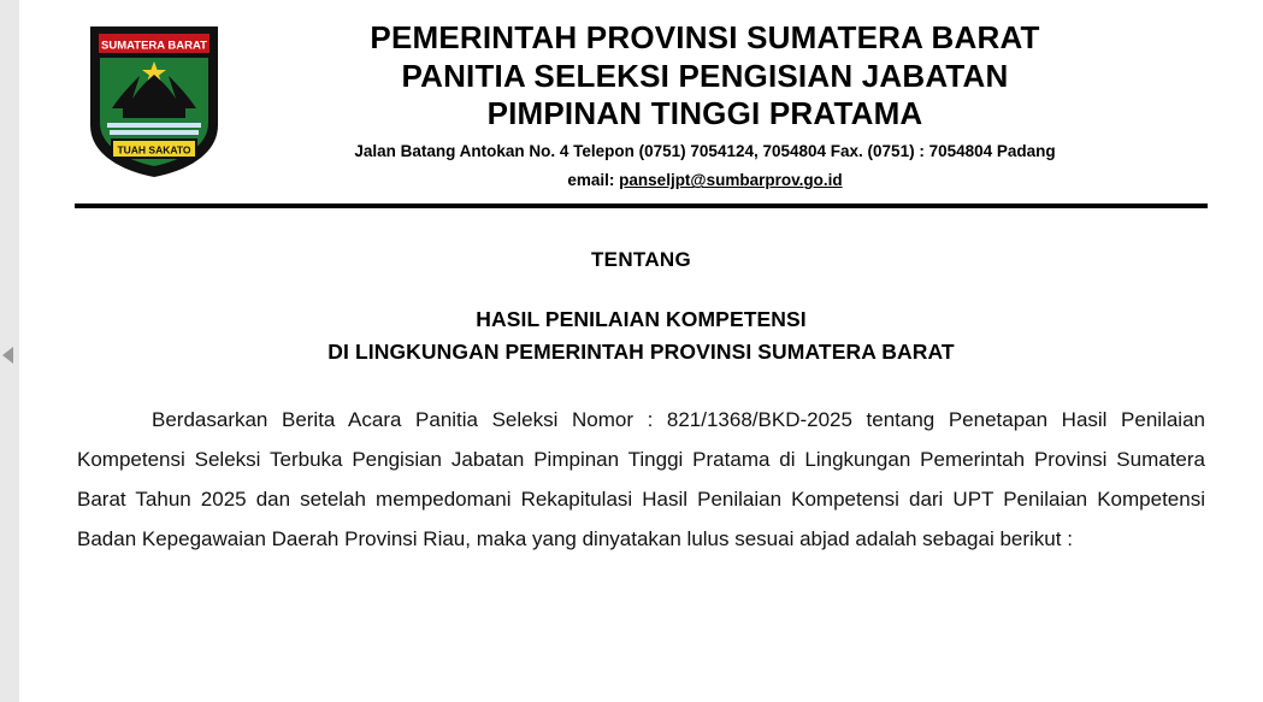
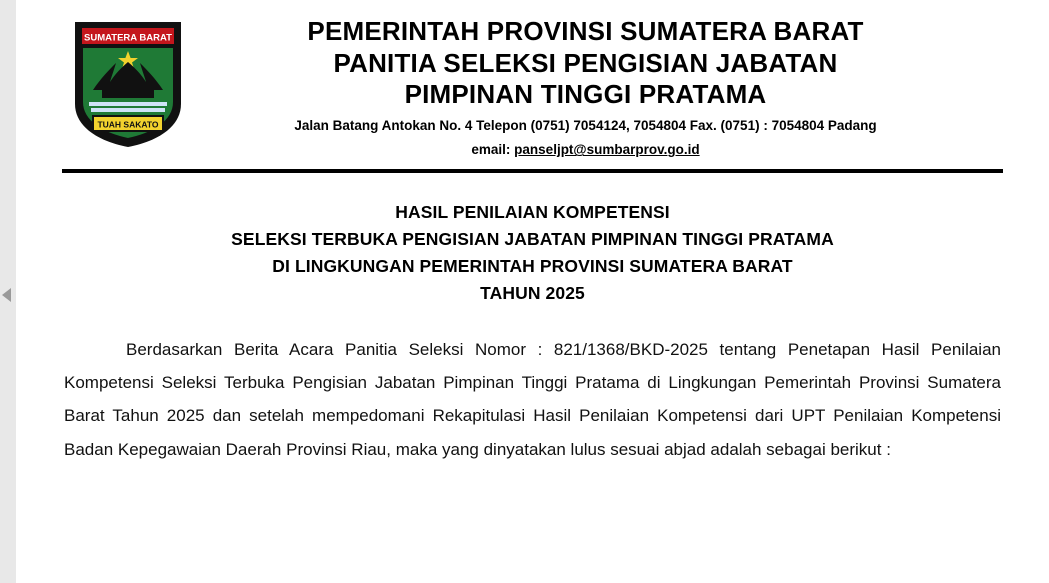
  SUMATERA BARAT
  TUAH SAKATO
  PEMERINTAH PROVINSI SUMATERA BARAT
  PANITIA SELEKSI PENGISIAN JABATAN
  PIMPINAN TINGGI PRATAMA
  Jalan Batang Antokan No. 4 Telepon (0751) 7054124, 7054804 Fax. (0751) : 7054804 Padang
  email: panseljpt@sumbarprov.go.id
- TENTANG
  HASIL PENILAIAN KOMPETENSI
+ SELEKSI TERBUKA PENGISIAN JABATAN PIMPINAN TINGGI PRATAMA
  DI LINGKUNGAN PEMERINTAH PROVINSI SUMATERA BARAT
+ TAHUN 2025
  Berdasarkan Berita Acara Panitia Seleksi Nomor : 821/1368/BKD-2025 tentang Penetapan Hasil Penilaian Kompetensi Seleksi Terbuka Pengisian Jabatan Pimpinan Tinggi Pratama di Lingkungan Pemerintah Provinsi Sumatera Barat Tahun 2025 dan setelah mempedomani Rekapitulasi Hasil Penilaian Kompetensi dari UPT Penilaian Kompetensi Badan Kepegawaian Daerah Provinsi Riau, maka yang dinyatakan lulus sesuai abjad adalah sebagai berikut :
